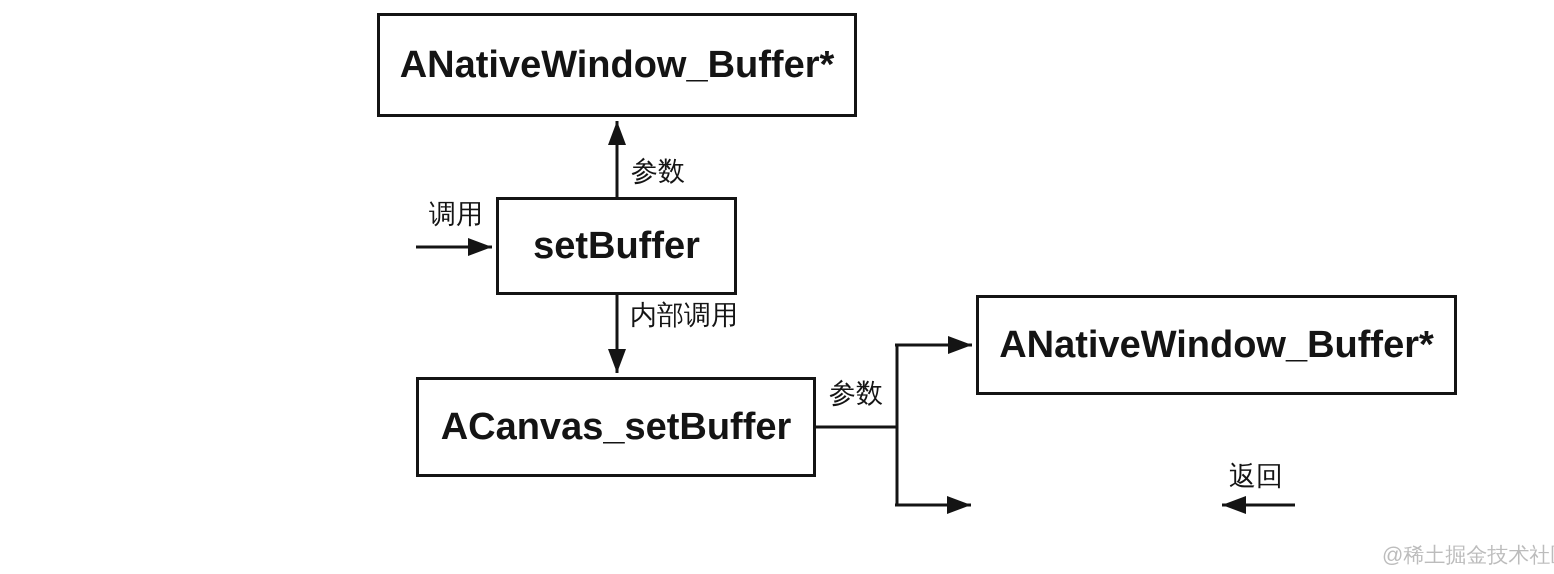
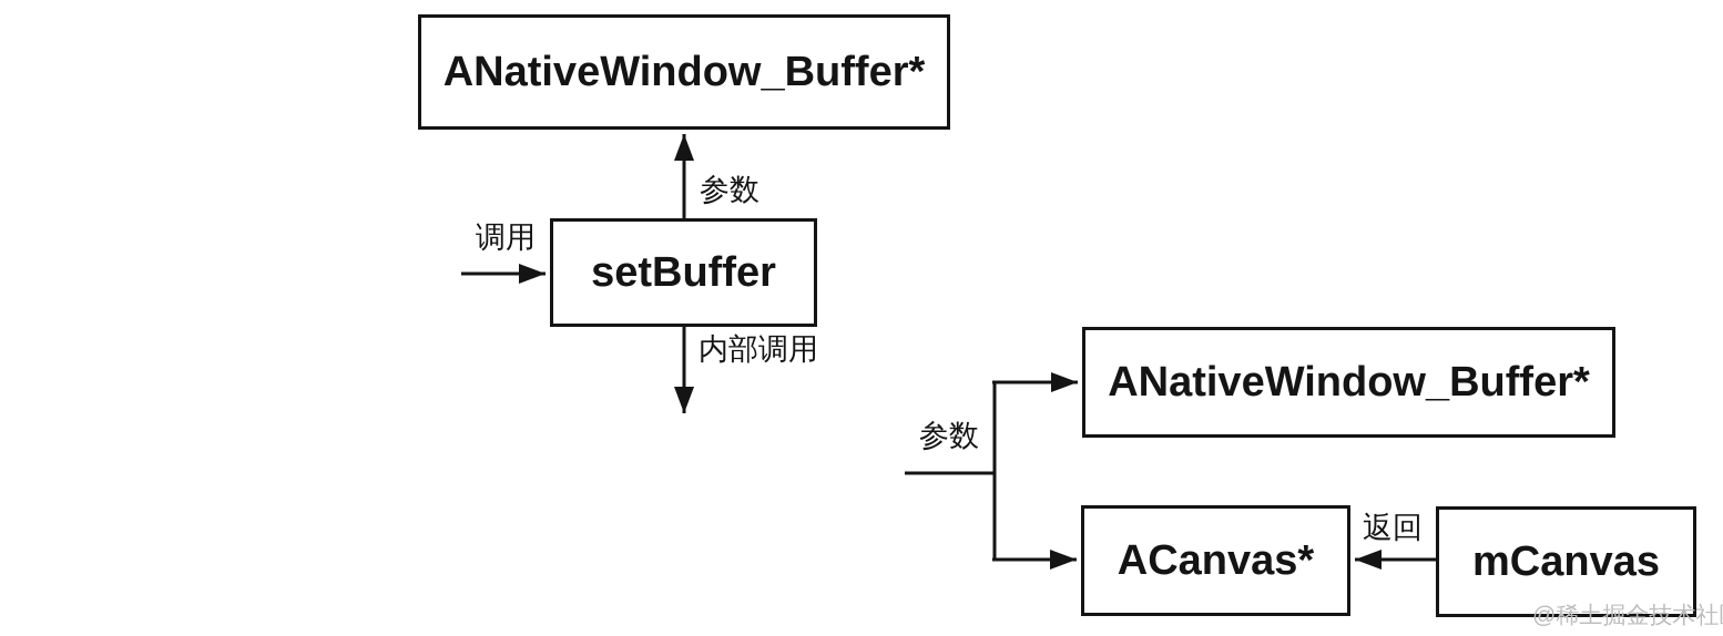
  ANativeWindow_Buffer*
  setBuffer
- ACanvas_setBuffer
  ANativeWindow_Buffer*
+ ACanvas*
+ mCanvas
  调用
  参数
  内部调用
  参数
  返回
  @稀土掘金技术社
